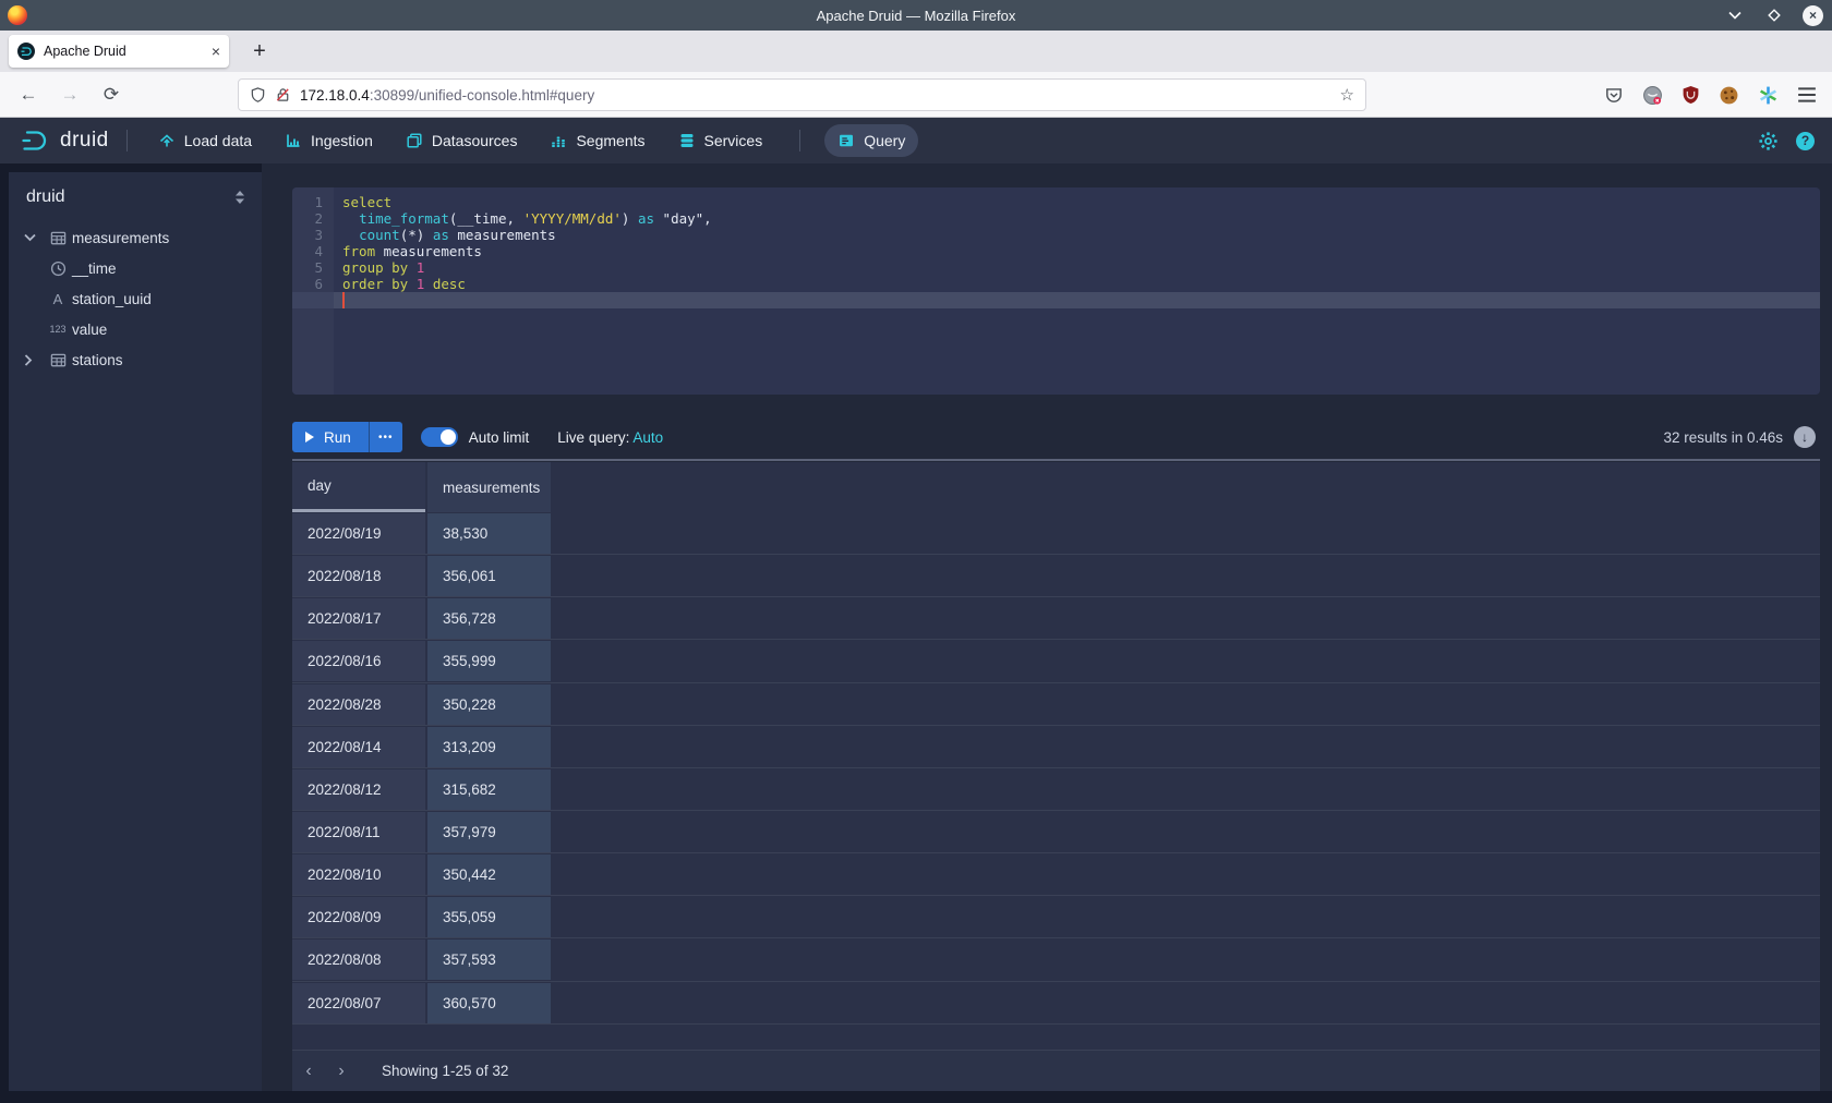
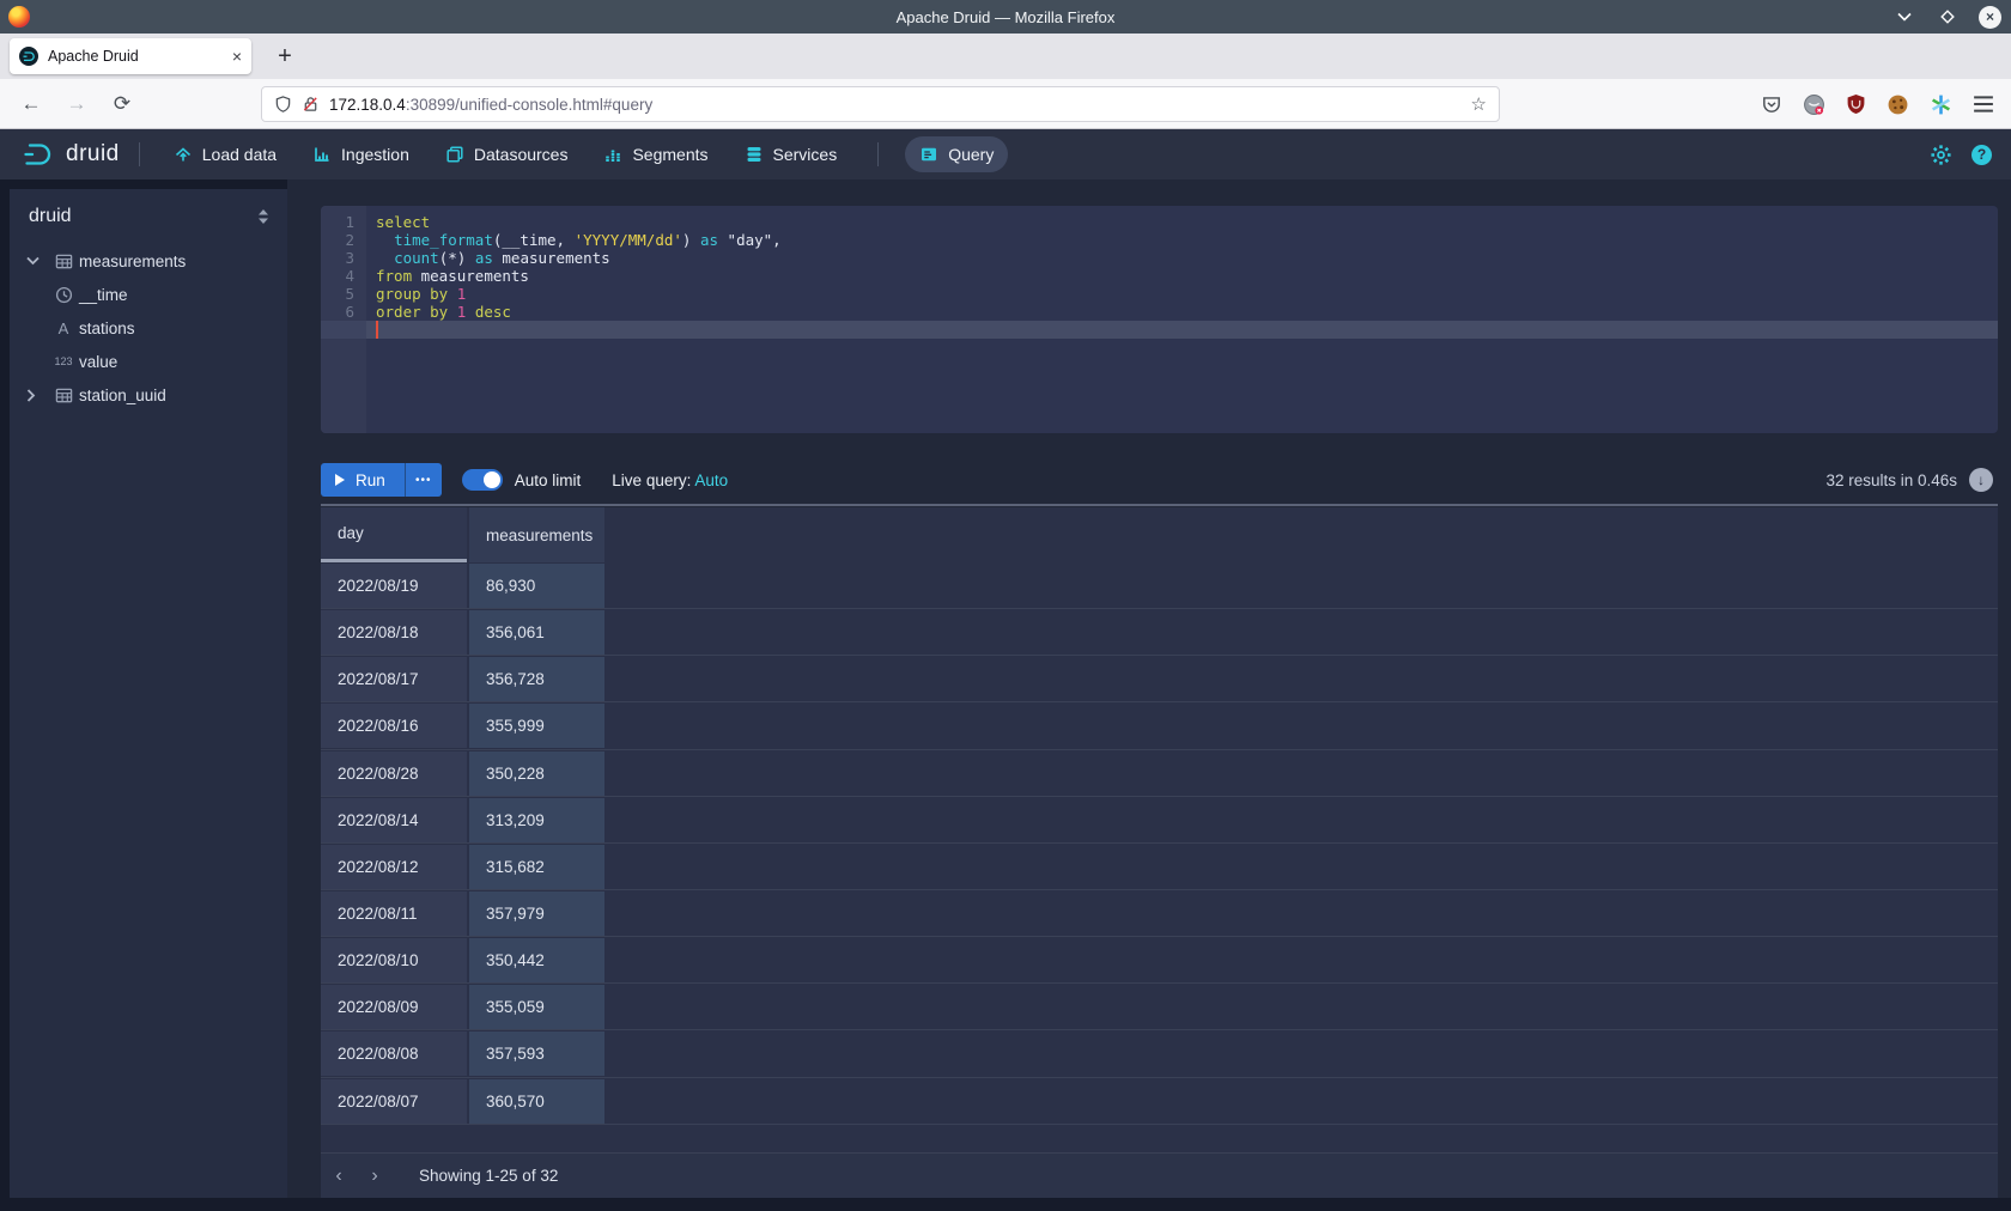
  Apache Druid — Mozilla Firefox
  ×
  Apache Druid
  ×
  +
  ←
  →
  ⟳
  172.18.0.4:30899/unified-console.html#query
  ☆
  druid
  Load data
  Ingestion
  Datasources
  Segments
  Services
  Query
  ?
  druid
  measurements
  __time
  A
- station_uuid
+ stations
  123
  value
- stations
+ station_uuid
  1
  2
  3
  4
  5
  6
  select
  time_format(__time, 'YYYY/MM/dd') as "day",
  count(*) as measurements
  from measurements
  group by 1
  order by 1 desc
  Run
  •••
  Auto limit
  Live query: Auto
  32 results in 0.46s
  ↓
  day
  measurements
  2022/08/19
- 38,530
+ 86,930
  2022/08/18
  356,061
  2022/08/17
  356,728
  2022/08/16
  355,999
  2022/08/28
  350,228
  2022/08/14
  313,209
  2022/08/12
  315,682
  2022/08/11
  357,979
  2022/08/10
  350,442
  2022/08/09
  355,059
  2022/08/08
  357,593
  2022/08/07
  360,570
  ‹
  ›
  Showing 1-25 of 32
